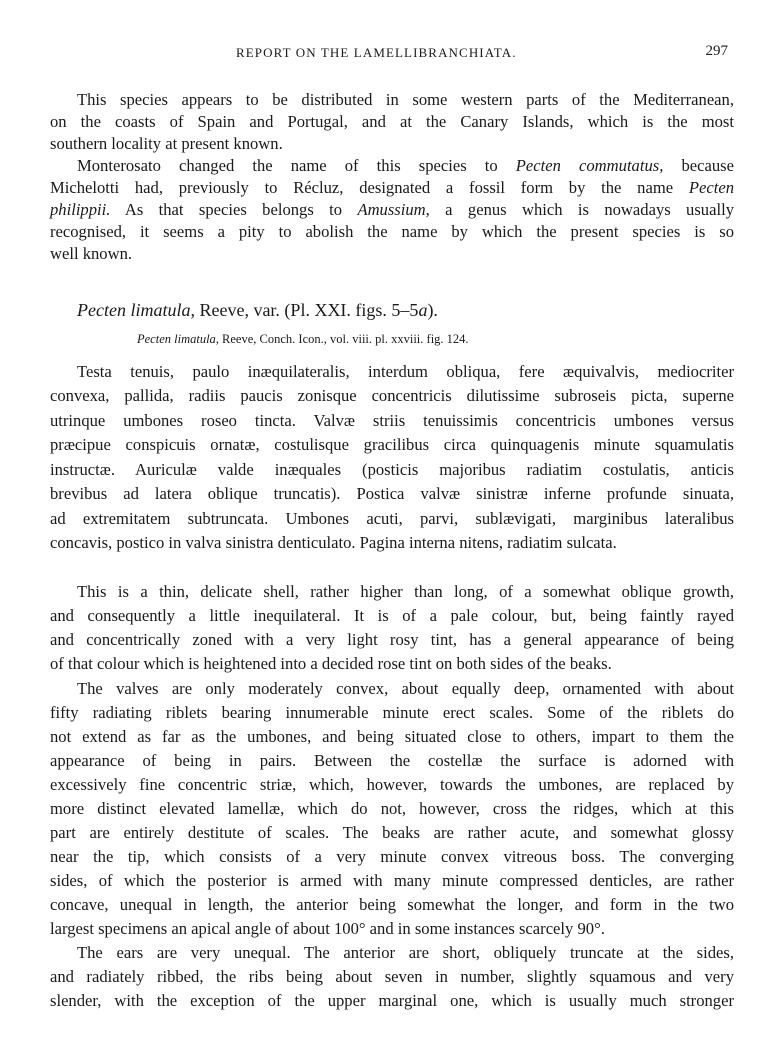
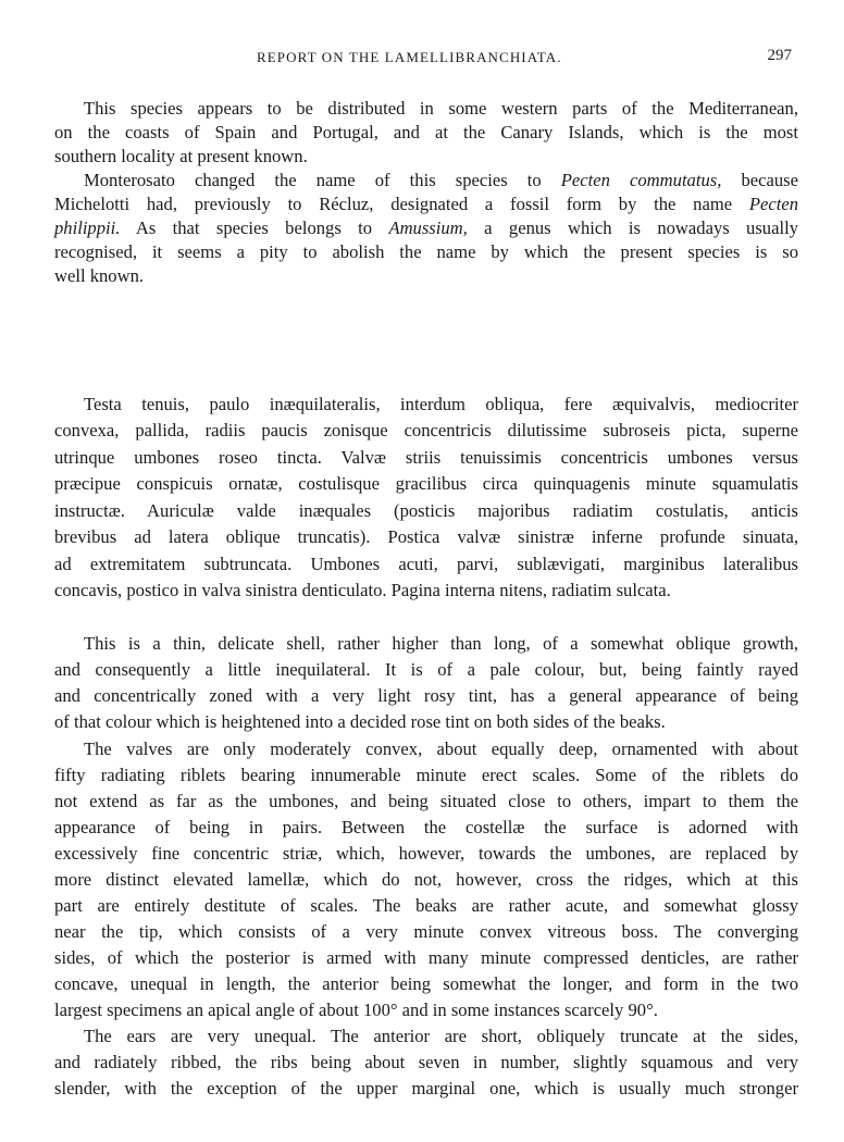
  REPORT ON THE LAMELLIBRANCHIATA.
  297
  This species appears to be distributed in some western parts of the Mediterranean,
  on the coasts of Spain and Portugal, and at the Canary Islands, which is the most
  southern locality at present known.
  Monterosato changed the name of this species to Pecten commutatus, because
  Michelotti had, previously to Récluz, designated a fossil form by the name Pecten
  philippii. As that species belongs to Amussium, a genus which is nowadays usually
  recognised, it seems a pity to abolish the name by which the present species is so
  well known.
- Pecten limatula, Reeve, var. (Pl. XXI. figs. 5–5a).
- Pecten limatula, Reeve, Conch. Icon., vol. viii. pl. xxviii. fig. 124.
  Testa tenuis, paulo inæquilateralis, interdum obliqua, fere æquivalvis, mediocriter
  convexa, pallida, radiis paucis zonisque concentricis dilutissime subroseis picta, superne
  utrinque umbones roseo tincta. Valvæ striis tenuissimis concentricis umbones versus
  præcipue conspicuis ornatæ, costulisque gracilibus circa quinquagenis minute squamulatis
  instructæ. Auriculæ valde inæquales (posticis majoribus radiatim costulatis, anticis
  brevibus ad latera oblique truncatis). Postica valvæ sinistræ inferne profunde sinuata,
  ad extremitatem subtruncata. Umbones acuti, parvi, sublævigati, marginibus lateralibus
  concavis, postico in valva sinistra denticulato. Pagina interna nitens, radiatim sulcata.
  This is a thin, delicate shell, rather higher than long, of a somewhat oblique growth,
  and consequently a little inequilateral. It is of a pale colour, but, being faintly rayed
  and concentrically zoned with a very light rosy tint, has a general appearance of being
  of that colour which is heightened into a decided rose tint on both sides of the beaks.
  The valves are only moderately convex, about equally deep, ornamented with about
  fifty radiating riblets bearing innumerable minute erect scales. Some of the riblets do
  not extend as far as the umbones, and being situated close to others, impart to them the
  appearance of being in pairs. Between the costellæ the surface is adorned with
  excessively fine concentric striæ, which, however, towards the umbones, are replaced by
  more distinct elevated lamellæ, which do not, however, cross the ridges, which at this
  part are entirely destitute of scales. The beaks are rather acute, and somewhat glossy
  near the tip, which consists of a very minute convex vitreous boss. The converging
  sides, of which the posterior is armed with many minute compressed denticles, are rather
  concave, unequal in length, the anterior being somewhat the longer, and form in the two
  largest specimens an apical angle of about 100° and in some instances scarcely 90°.
  The ears are very unequal. The anterior are short, obliquely truncate at the sides,
  and radiately ribbed, the ribs being about seven in number, slightly squamous and very
  slender, with the exception of the upper marginal one, which is usually much stronger
